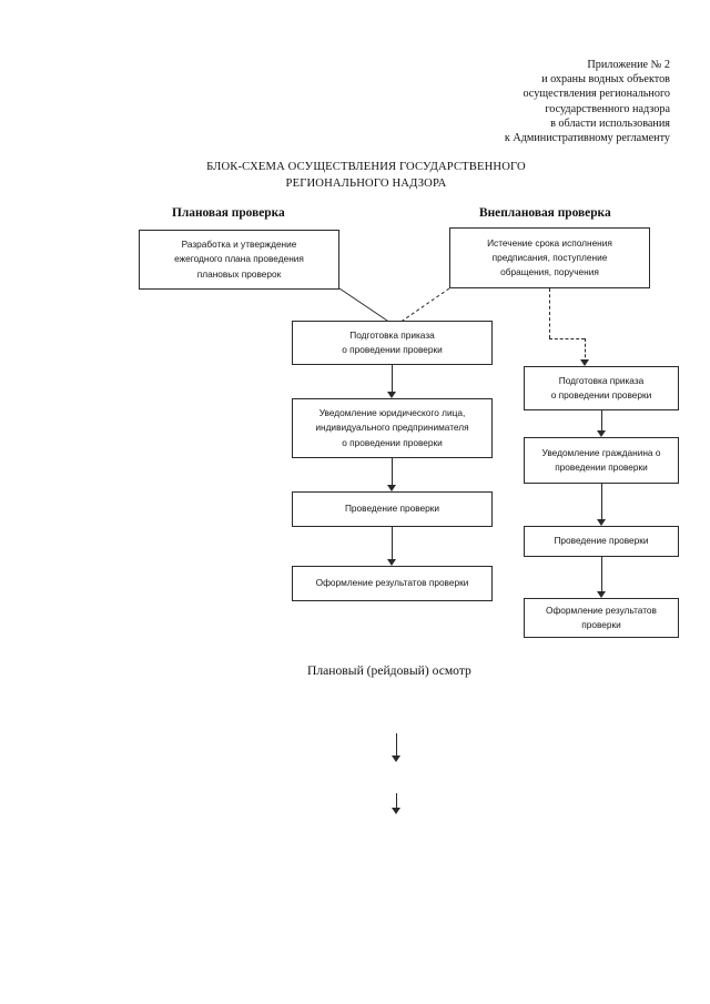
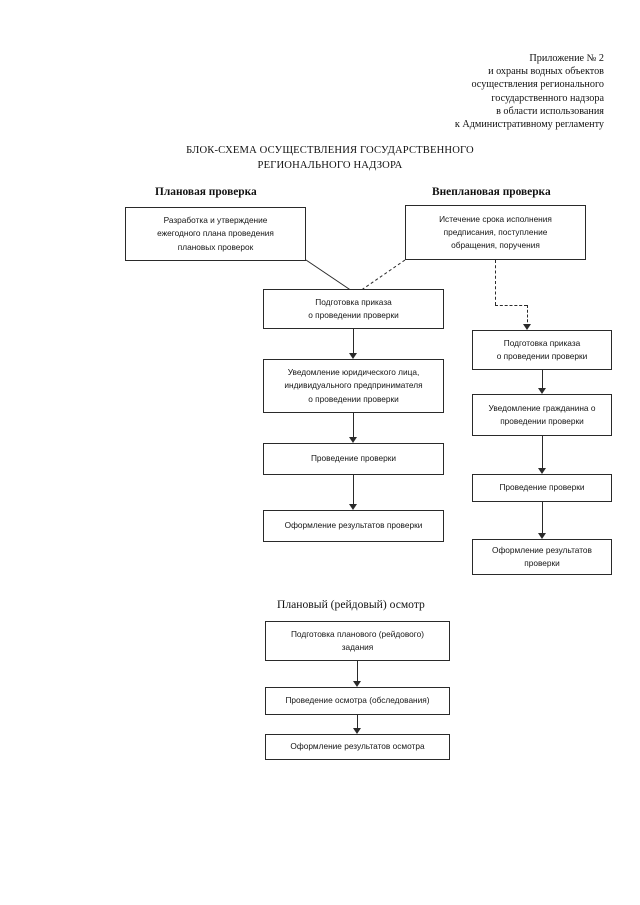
  Приложение № 2
  и охраны водных объектов
  осуществления регионального
  государственного надзора
  в области использования
  к Административному регламенту
  БЛОК-СХЕМА ОСУЩЕСТВЛЕНИЯ ГОСУДАРСТВЕННОГО
  РЕГИОНАЛЬНОГО НАДЗОРА
  Плановая проверка
  Внеплановая проверка
  Плановый (рейдовый) осмотр
  Разработка и утверждение
  ежегодного плана проведения
  плановых проверок
  Истечение срока исполнения
  предписания, поступление
  обращения, поручения
  Подготовка приказа
  о проведении проверки
  Уведомление юридического лица,
  индивидуального предпринимателя
  о проведении проверки
  Проведение проверки
  Оформление результатов проверки
  Подготовка приказа
  о проведении проверки
  Уведомление гражданина о
  проведении проверки
  Проведение проверки
  Оформление результатов
  проверки
+ Подготовка планового (рейдового)
+ задания
+ Проведение осмотра (обследования)
+ Оформление результатов осмотра
